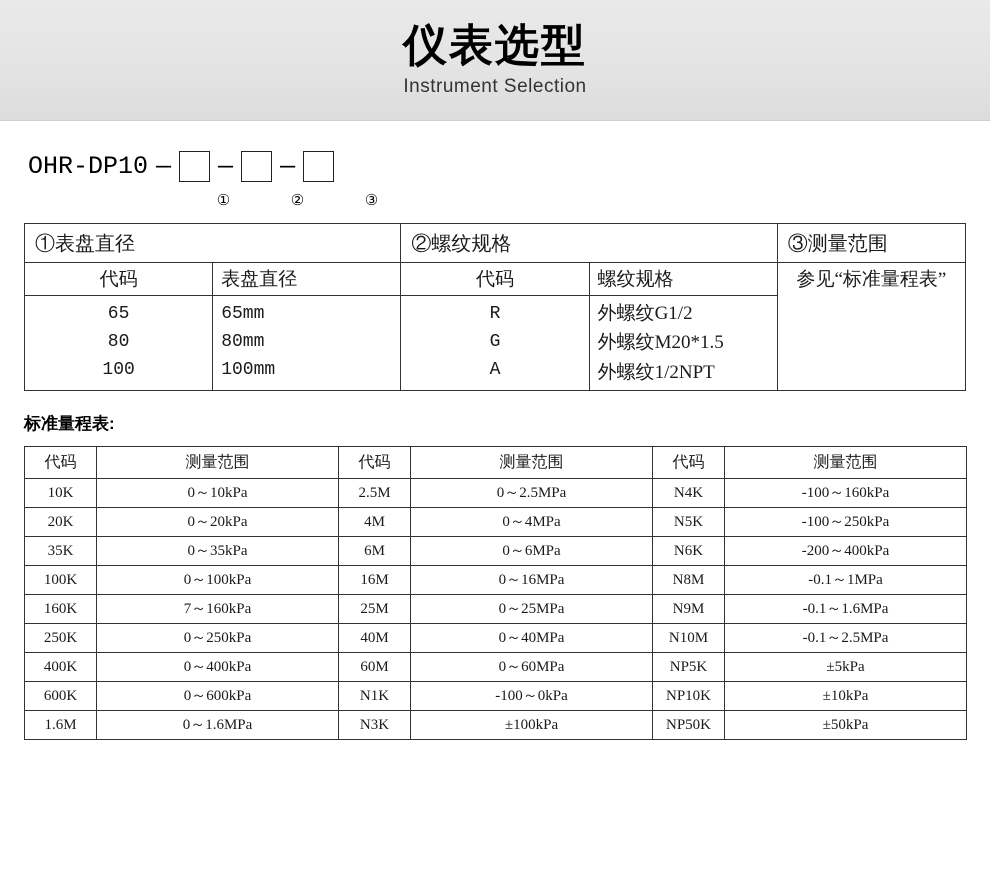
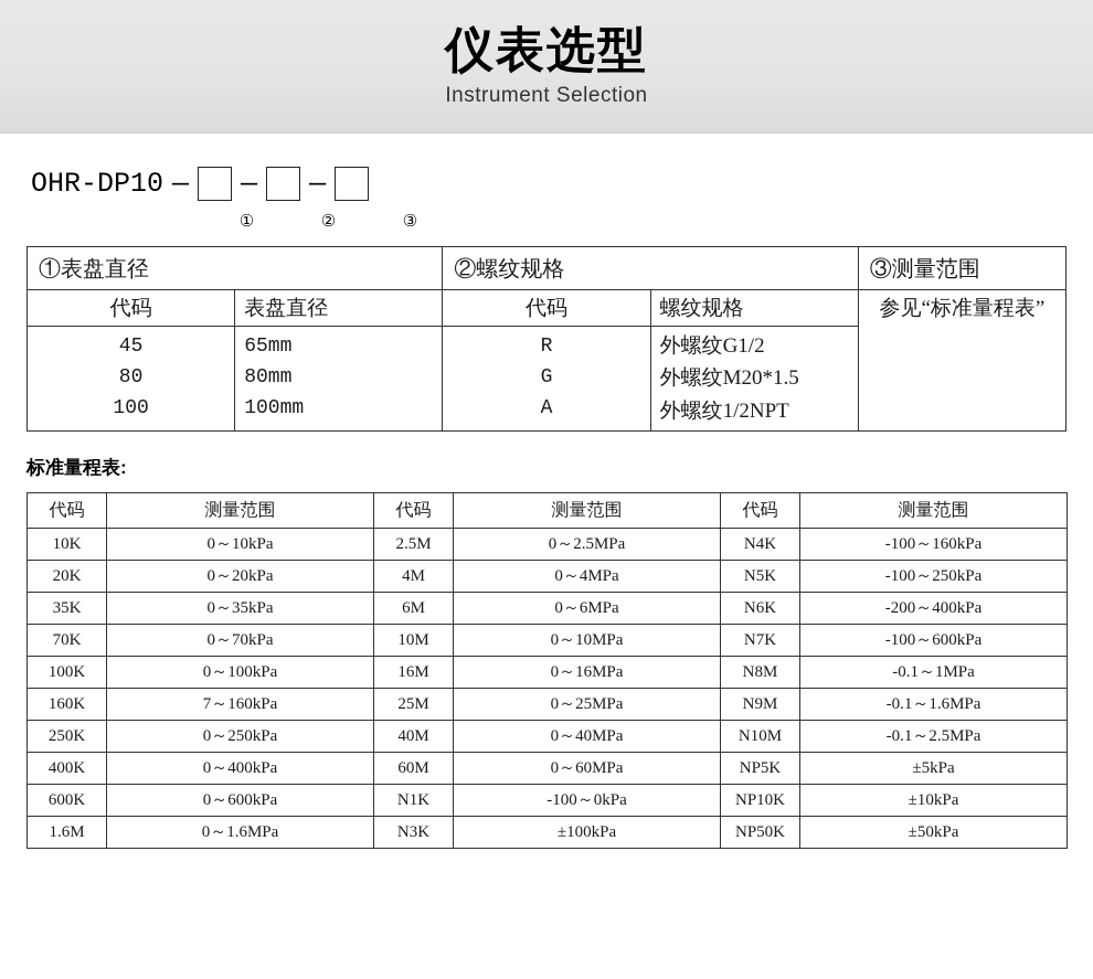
  仪表选型
  Instrument Selection
  OHR-DP10
  —
  —
  —
  ①
  ②
  ③
  ①表盘直径	②螺纹规格	③测量范围
  代码	表盘直径	代码	螺纹规格	参见“标准量程表”
- 65 80 100	65mm 80mm 100mm	R G A	外螺纹G1/2 外螺纹M20*1.5 外螺纹1/2NPT
+ 45 80 100	65mm 80mm 100mm	R G A	外螺纹G1/2 外螺纹M20*1.5 外螺纹1/2NPT
  标准量程表:
  代码	测量范围	代码	测量范围	代码	测量范围
  10K	0～10kPa	2.5M	0～2.5MPa	N4K	-100～160kPa
  20K	0～20kPa	4M	0～4MPa	N5K	-100～250kPa
  35K	0～35kPa	6M	0～6MPa	N6K	-200～400kPa
+ 70K	0～70kPa	10M	0～10MPa	N7K	-100～600kPa
  100K	0～100kPa	16M	0～16MPa	N8M	-0.1～1MPa
  160K	7～160kPa	25M	0～25MPa	N9M	-0.1～1.6MPa
  250K	0～250kPa	40M	0～40MPa	N10M	-0.1～2.5MPa
  400K	0～400kPa	60M	0～60MPa	NP5K	±5kPa
  600K	0～600kPa	N1K	-100～0kPa	NP10K	±10kPa
  1.6M	0～1.6MPa	N3K	±100kPa	NP50K	±50kPa
